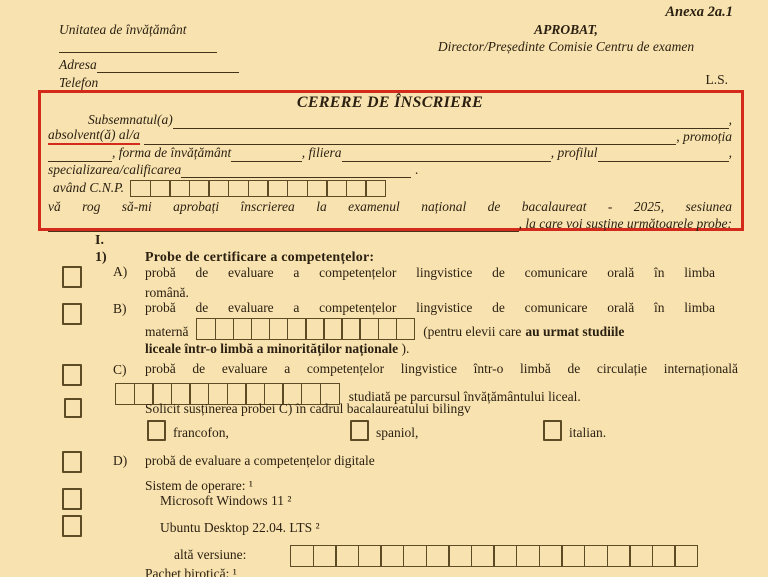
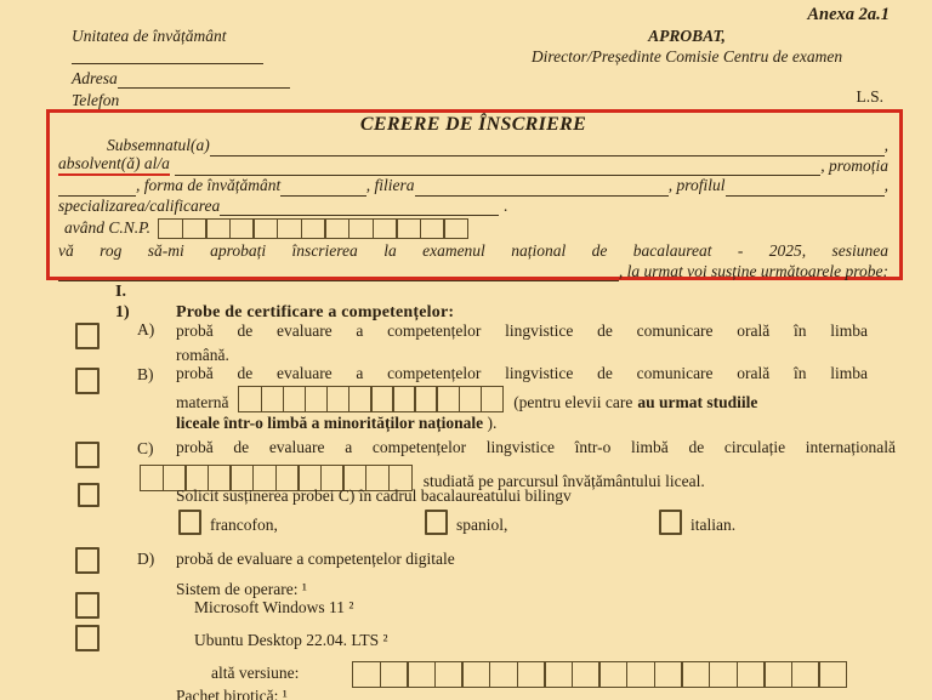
  Anexa 2a.1
  Unitatea de învățământ
  APROBAT,
  Director/Președinte Comisie Centru de examen
  Adresa
  Telefon
  L.S.
  CERERE DE ÎNSCRIERE
  Subsemnatul(a)
  ,
  absolvent(ă) al/a
  , promoția
  , forma de învățământ
  , filiera
  , profilul
  ,
  specializarea/calificarea
  .
  având C.N.P.
  vă rog să-mi aprobați înscrierea la examenul național de bacalaureat - 2025, sesiunea
- , la care voi susține următoarele probe:
+ , la urmat voi susține următoarele probe:
  I.
  1)
  Probe de certificare a competențelor:
  A)
  probă de evaluare a competențelor lingvistice de comunicare orală în limba
  română.
  B)
  probă de evaluare a competențelor lingvistice de comunicare orală în limba
  maternă
  (pentru elevii care
  au urmat studiile
  liceale într-o limbă a minorităților naționale ).
  C)
  probă de evaluare a competențelor lingvistice într-o limbă de circulație internațională
  studiată pe parcursul învățământului liceal.
  Solicit susținerea probei C) în cadrul bacalaureatului bilingv
  francofon,
  spaniol,
  italian.
  D)
  probă de evaluare a competențelor digitale
  Sistem de operare: ¹
  Microsoft Windows 11 ²
  Ubuntu Desktop 22.04. LTS ²
  altă versiune:
  Pachet birotică: ¹
